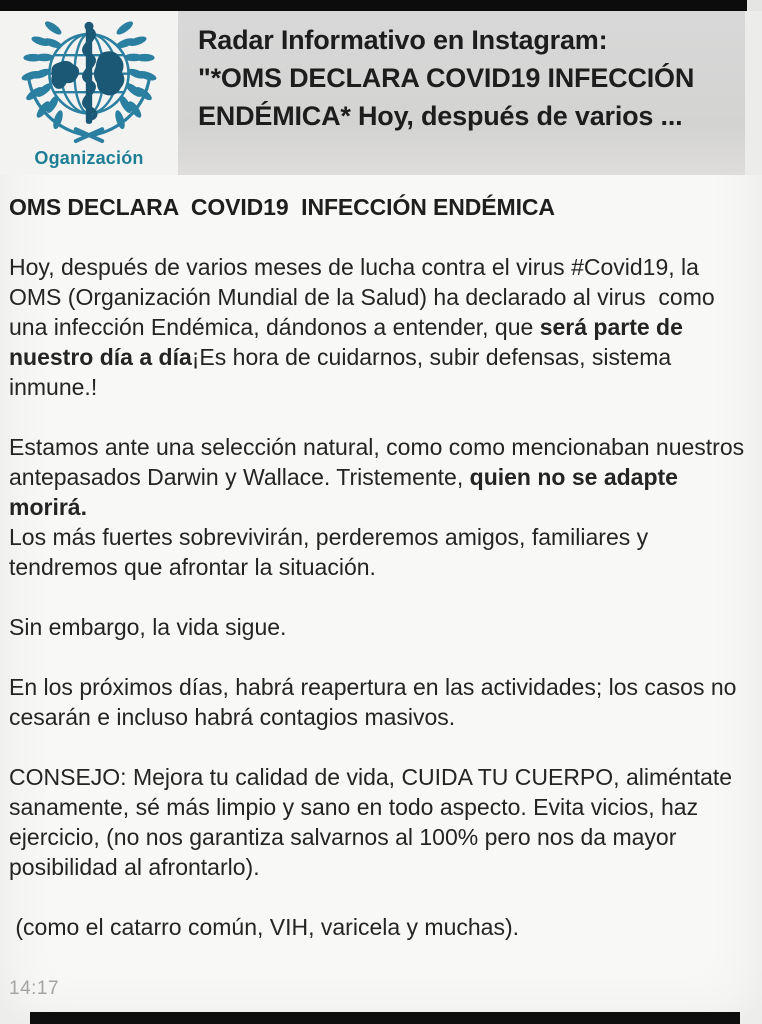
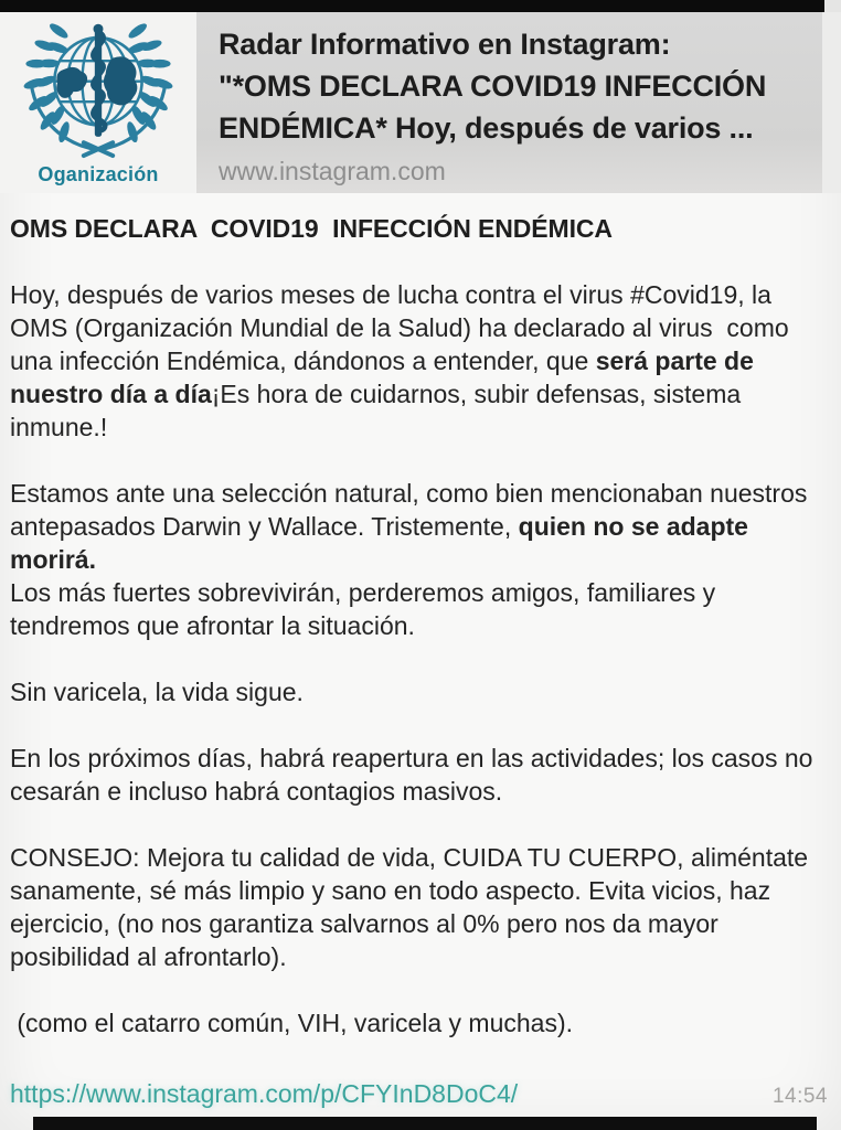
  Oganización
  Radar Informativo en Instagram:
  "*OMS DECLARA COVID19 INFECCIÓN
  ENDÉMICA* Hoy, después de varios ...
+ www.instagram.com
  OMS DECLARA COVID19 INFECCIÓN ENDÉMICA
  Hoy, después de varios meses de lucha contra el virus #Covid19, la OMS (Organización Mundial de la Salud) ha declarado al virus como una infección Endémica, dándonos a entender, que será parte de nuestro día a día¡Es hora de cuidarnos, subir defensas, sistema inmune.!
- Estamos ante una selección natural, como como mencionaban nuestros antepasados Darwin y Wallace. Tristemente, quien no se adapte morirá.
+ Estamos ante una selección natural, como bien mencionaban nuestros antepasados Darwin y Wallace. Tristemente, quien no se adapte morirá.
  Los más fuertes sobrevivirán, perderemos amigos, familiares y tendremos que afrontar la situación.
- Sin embargo, la vida sigue.
+ Sin varicela, la vida sigue.
  En los próximos días, habrá reapertura en las actividades; los casos no cesarán e incluso habrá contagios masivos.
- CONSEJO: Mejora tu calidad de vida, CUIDA TU CUERPO, aliméntate sanamente, sé más limpio y sano en todo aspecto. Evita vicios, haz ejercicio, (no nos garantiza salvarnos al 100% pero nos da mayor posibilidad al afrontarlo).
+ CONSEJO: Mejora tu calidad de vida, CUIDA TU CUERPO, aliméntate sanamente, sé más limpio y sano en todo aspecto. Evita vicios, haz ejercicio, (no nos garantiza salvarnos al 0% pero nos da mayor posibilidad al afrontarlo).
  (como el catarro común, VIH, varicela y muchas).
+ https://www.instagram.com/p/CFYInD8DoC4/
- 14:17
+ 14:54
